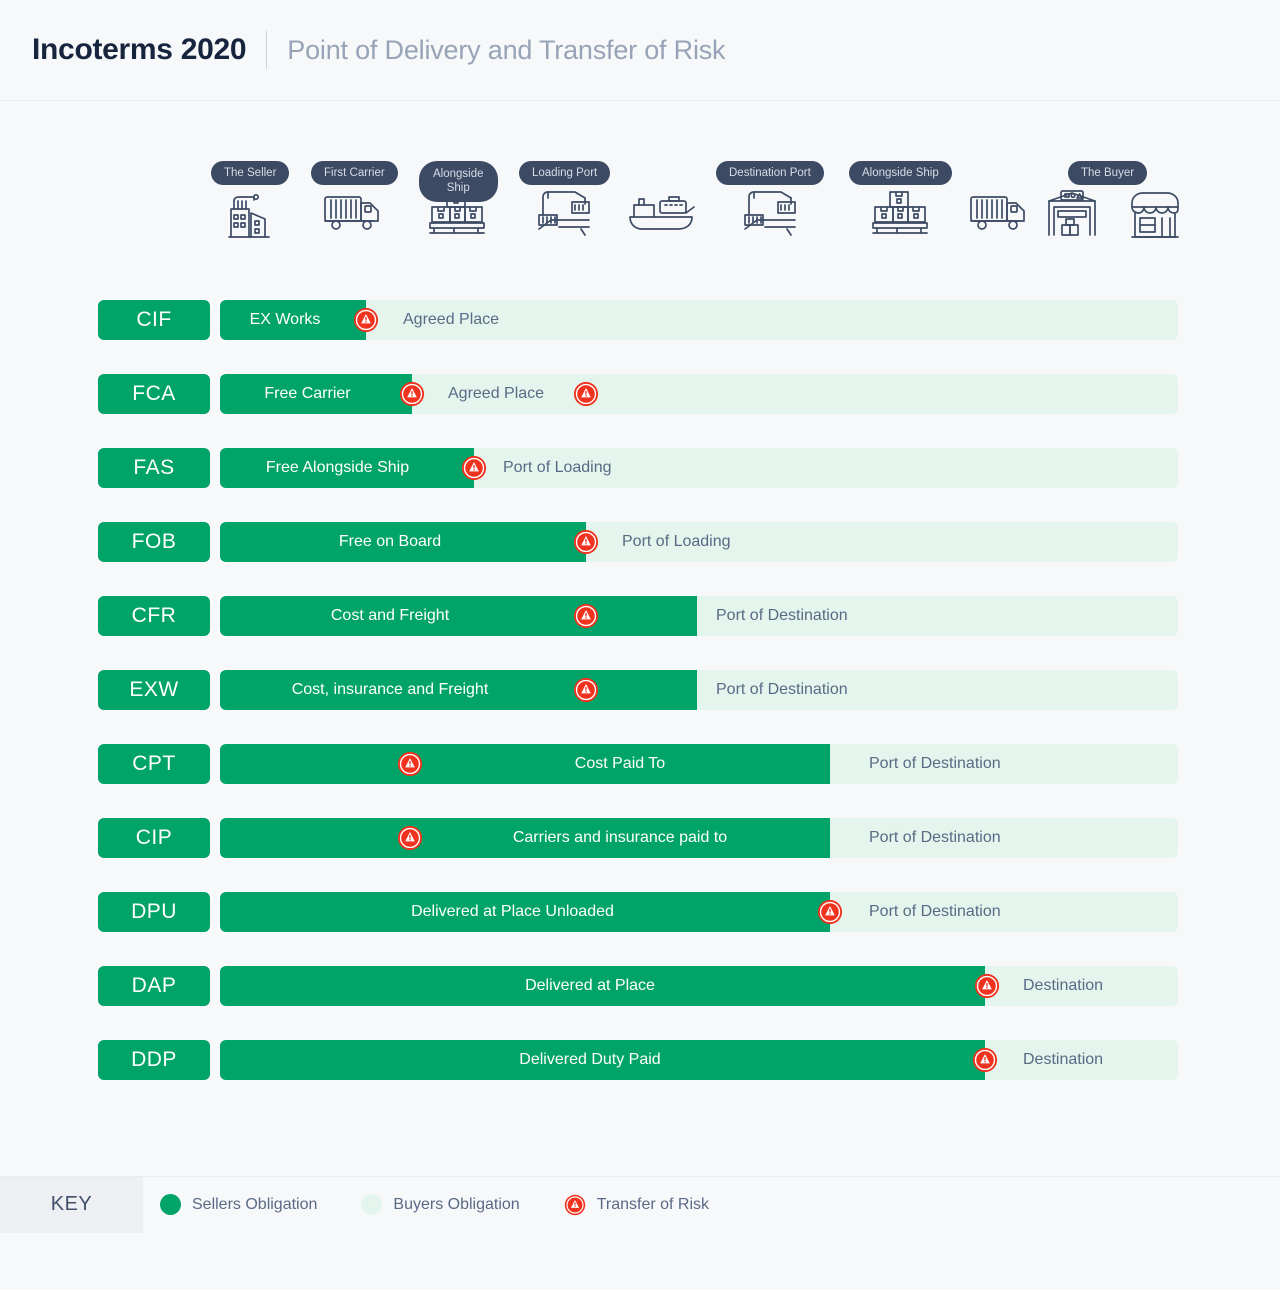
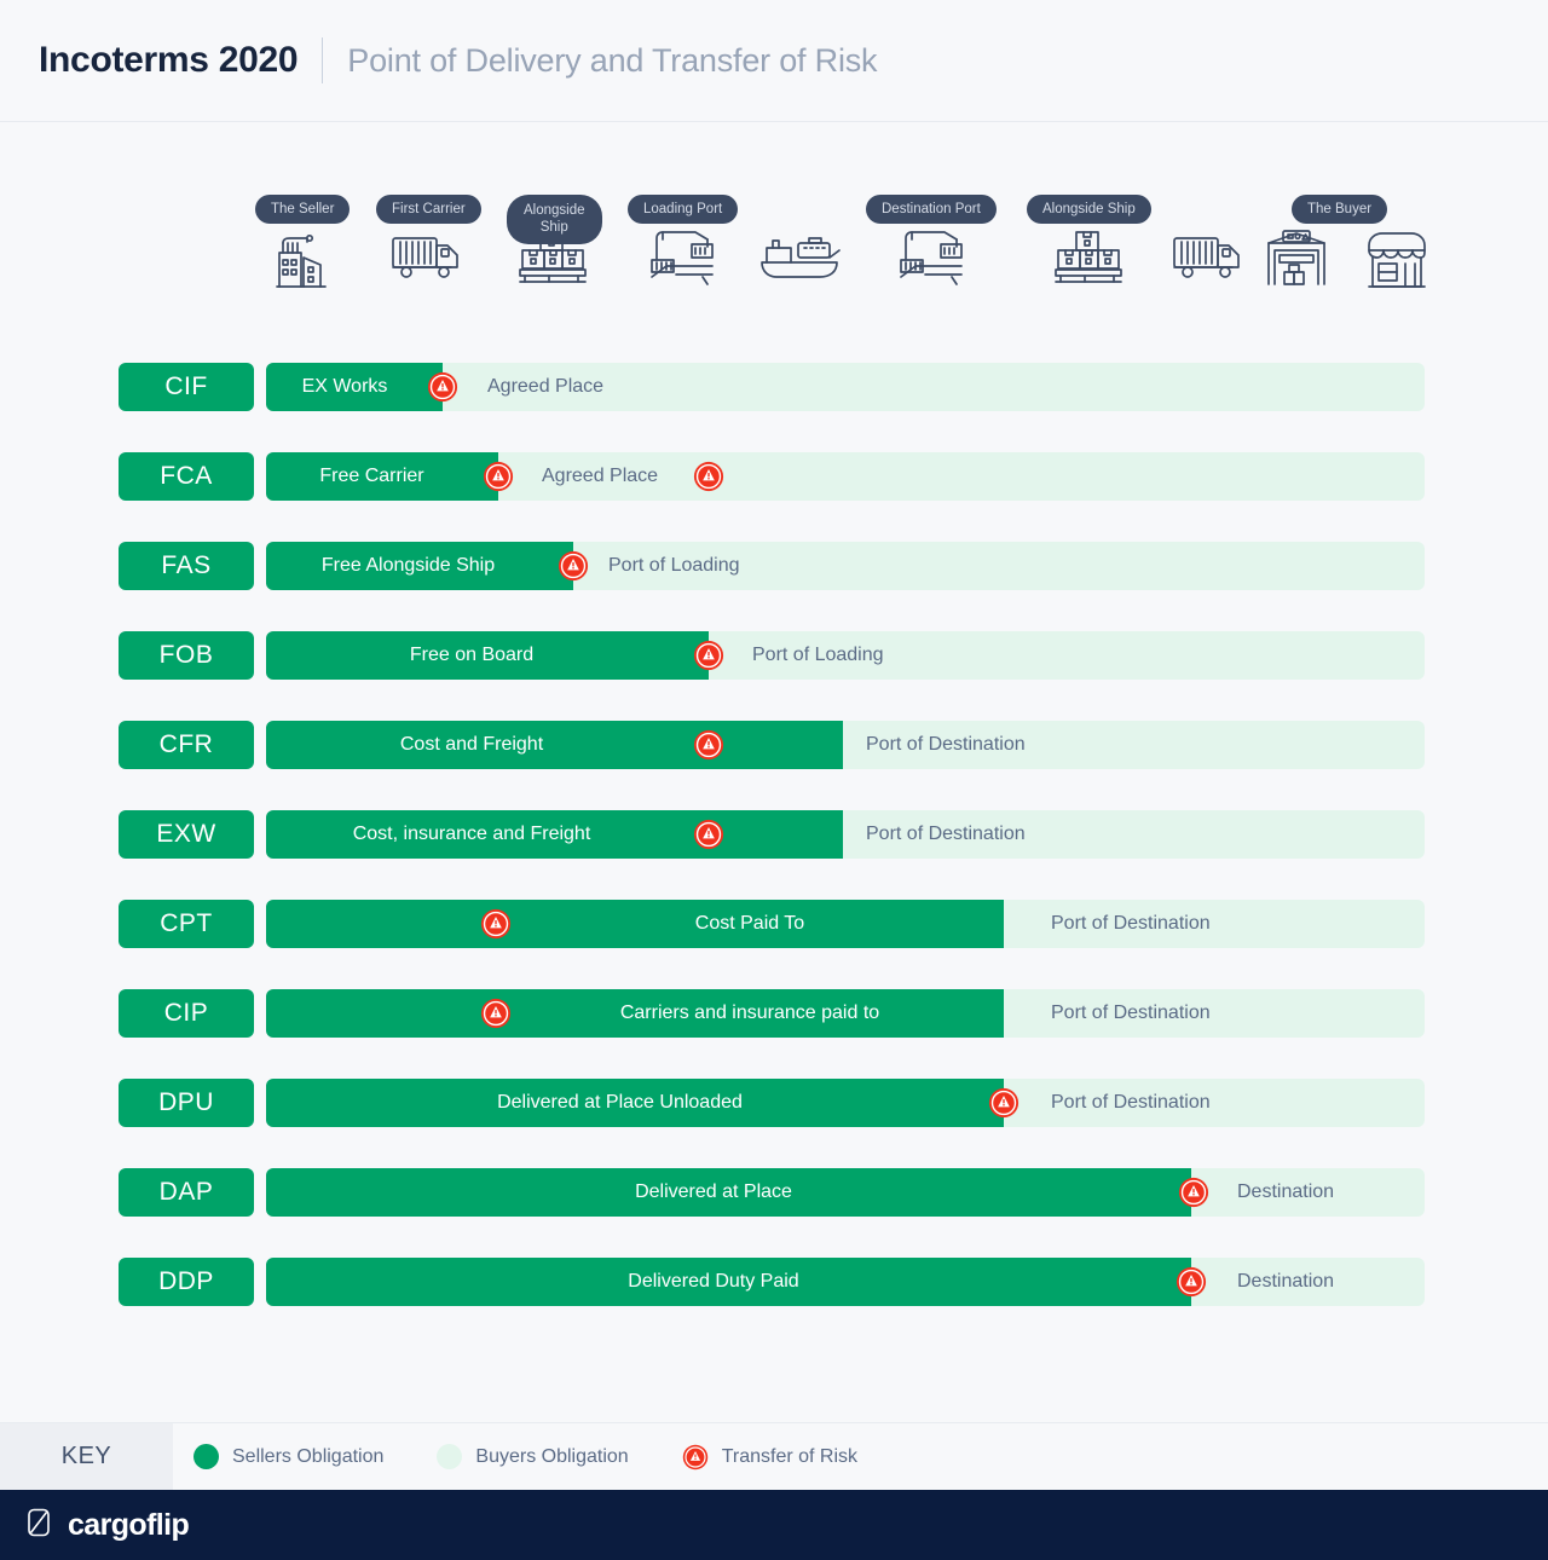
  Incoterms 2020
  Point of Delivery and Transfer of Risk
  The Seller
  First Carrier
  Alongside
  Ship
  Loading Port
  Destination Port
  Alongside Ship
  The Buyer
  CIF
  EX Works
  Agreed Place
  FCA
  Free Carrier
  Agreed Place
  FAS
  Free Alongside Ship
  Port of Loading
  FOB
  Free on Board
  Port of Loading
  CFR
  Cost and Freight
  Port of Destination
  EXW
  Cost, insurance and Freight
  Port of Destination
  CPT
  Cost Paid To
  Port of Destination
  CIP
  Carriers and insurance paid to
  Port of Destination
  DPU
  Delivered at Place Unloaded
  Port of Destination
  DAP
  Delivered at Place
  Destination
  DDP
  Delivered Duty Paid
  Destination
  KEY
  Sellers Obligation
  Buyers Obligation
  Transfer of Risk
+ cargoflip
